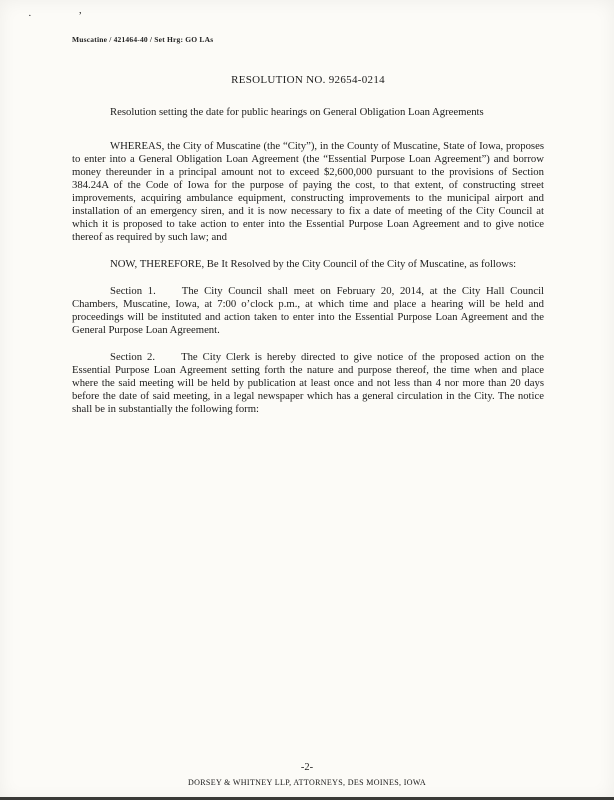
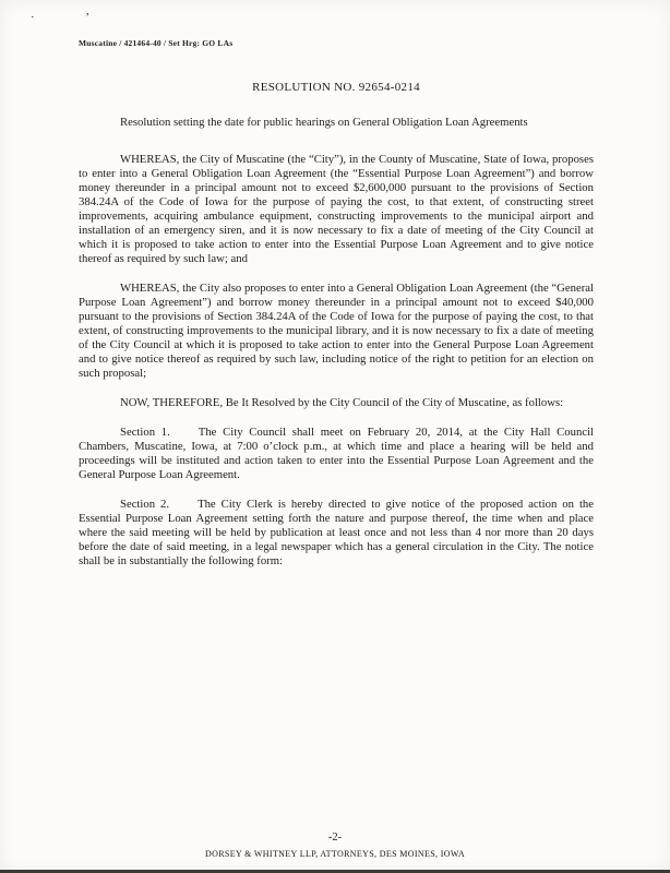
  · ʼ
  Muscatine / 421464-40 / Set Hrg: GO LAs
  RESOLUTION NO. 92654-0214
  Resolution setting the date for public hearings on General Obligation Loan Agreements
  WHEREAS, the City of Muscatine (the “City”), in the County of Muscatine, State of Iowa, proposes to enter into a General Obligation Loan Agreement (the “Essential Purpose Loan Agreement”) and borrow money thereunder in a principal amount not to exceed $2,600,000 pursuant to the provisions of Section 384.24A of the Code of Iowa for the purpose of paying the cost, to that extent, of constructing street improvements, acquiring ambulance equipment, constructing improvements to the municipal airport and installation of an emergency siren, and it is now necessary to fix a date of meeting of the City Council at which it is proposed to take action to enter into the Essential Purpose Loan Agreement and to give notice thereof as required by such law; and
+ WHEREAS, the City also proposes to enter into a General Obligation Loan Agreement (the “General Purpose Loan Agreement”) and borrow money thereunder in a principal amount not to exceed $40,000 pursuant to the provisions of Section 384.24A of the Code of Iowa for the purpose of paying the cost, to that extent, of constructing improvements to the municipal library, and it is now necessary to fix a date of meeting of the City Council at which it is proposed to take action to enter into the General Purpose Loan Agreement and to give notice thereof as required by such law, including notice of the right to petition for an election on such proposal;
  NOW, THEREFORE, Be It Resolved by the City Council of the City of Muscatine, as follows:
  Section 1. The City Council shall meet on February 20, 2014, at the City Hall Council Chambers, Muscatine, Iowa, at 7:00 o’clock p.m., at which time and place a hearing will be held and proceedings will be instituted and action taken to enter into the Essential Purpose Loan Agreement and the General Purpose Loan Agreement.
  Section 2. The City Clerk is hereby directed to give notice of the proposed action on the Essential Purpose Loan Agreement setting forth the nature and purpose thereof, the time when and place where the said meeting will be held by publication at least once and not less than 4 nor more than 20 days before the date of said meeting, in a legal newspaper which has a general circulation in the City. The notice shall be in substantially the following form:
  -2-
  DORSEY & WHITNEY LLP, ATTORNEYS, DES MOINES, IOWA
